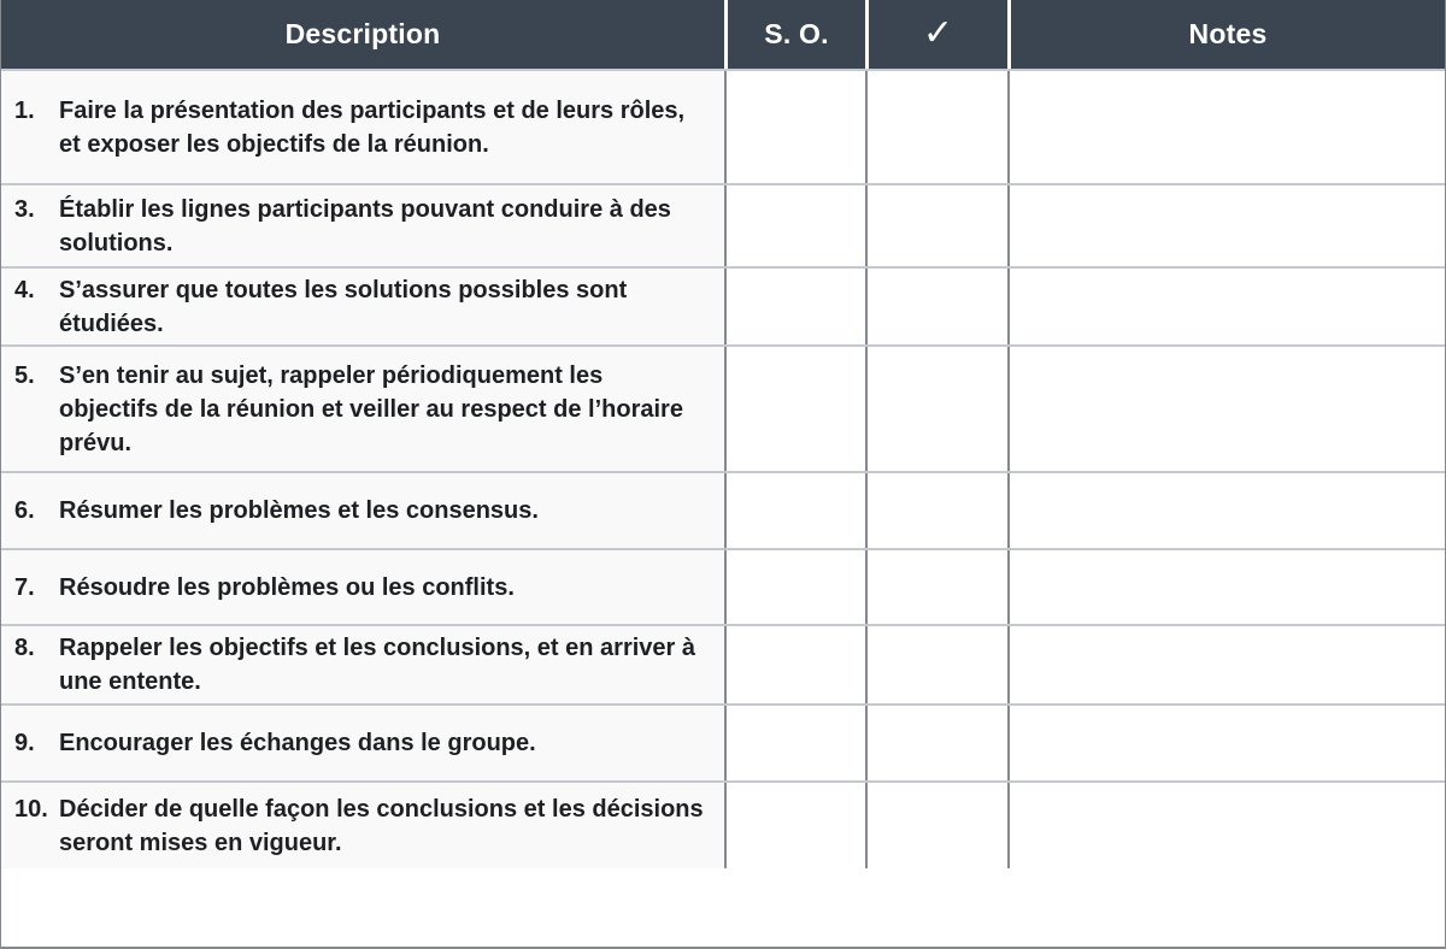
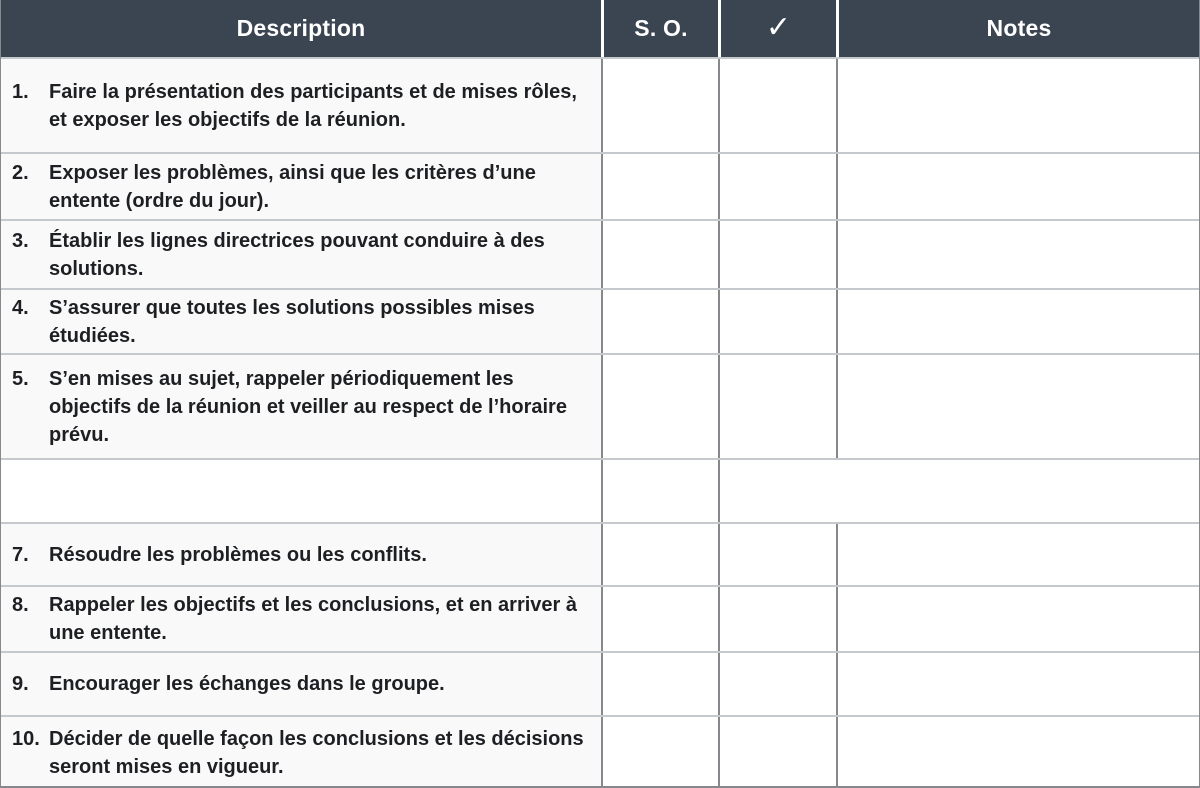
  Description
  S. O.
  ✓
  Notes
  1.
- Faire la présentation des participants et de leurs rôles, et exposer les objectifs de la réunion.
+ Faire la présentation des participants et de mises rôles, et exposer les objectifs de la réunion.
+ 2.
+ Exposer les problèmes, ainsi que les critères d’une entente (ordre du jour).
  3.
- Établir les lignes participants pouvant conduire à des solutions.
+ Établir les lignes directrices pouvant conduire à des solutions.
  4.
- S’assurer que toutes les solutions possibles sont étudiées.
+ S’assurer que toutes les solutions possibles mises étudiées.
  5.
- S’en tenir au sujet, rappeler périodiquement les objectifs de la réunion et veiller au respect de l’horaire prévu.
+ S’en mises au sujet, rappeler périodiquement les objectifs de la réunion et veiller au respect de l’horaire prévu.
- 6.
- Résumer les problèmes et les consensus.
  7.
  Résoudre les problèmes ou les conflits.
  8.
  Rappeler les objectifs et les conclusions, et en arriver à une entente.
  9.
  Encourager les échanges dans le groupe.
  10.
  Décider de quelle façon les conclusions et les décisions seront mises en vigueur.
